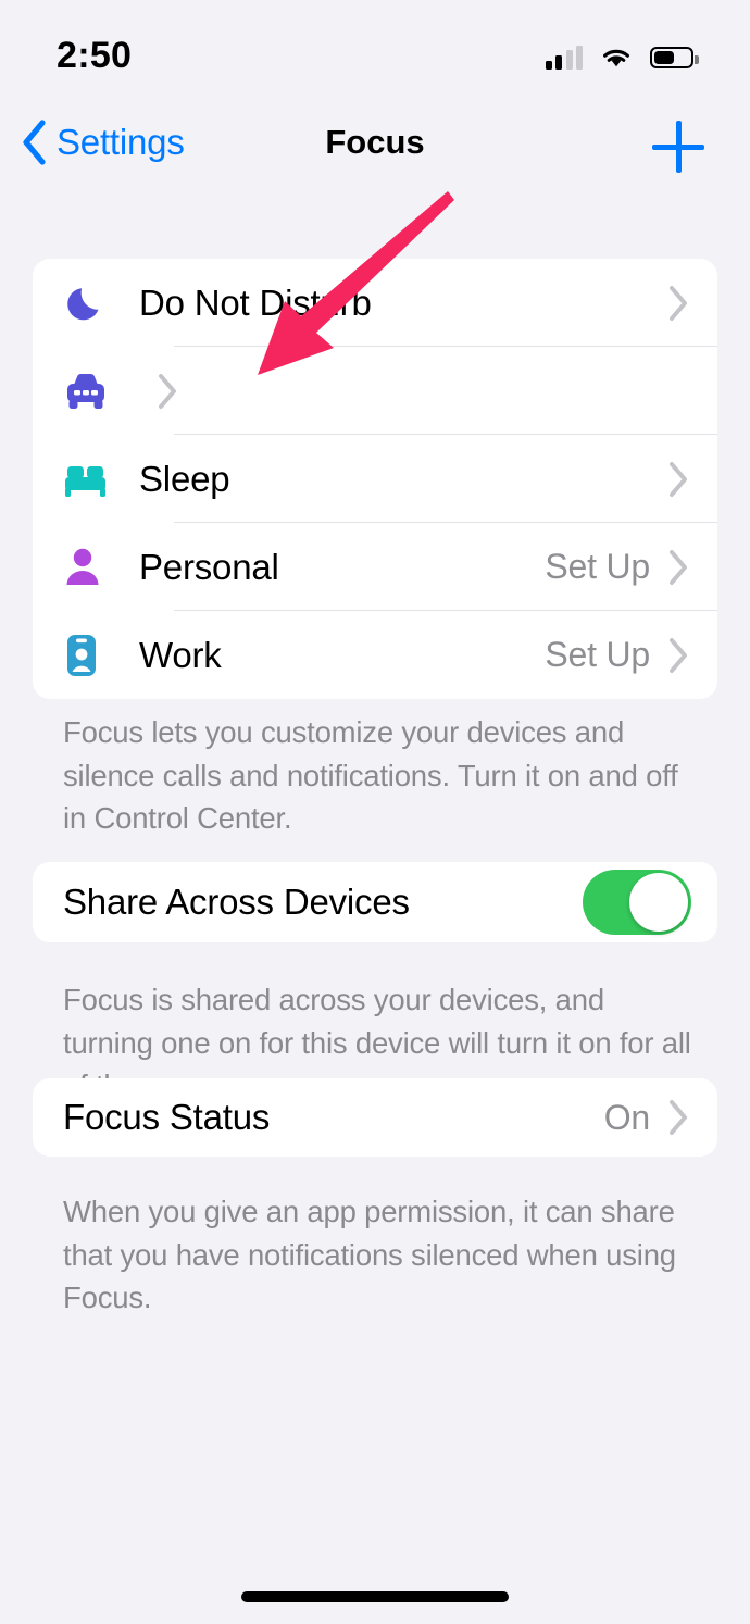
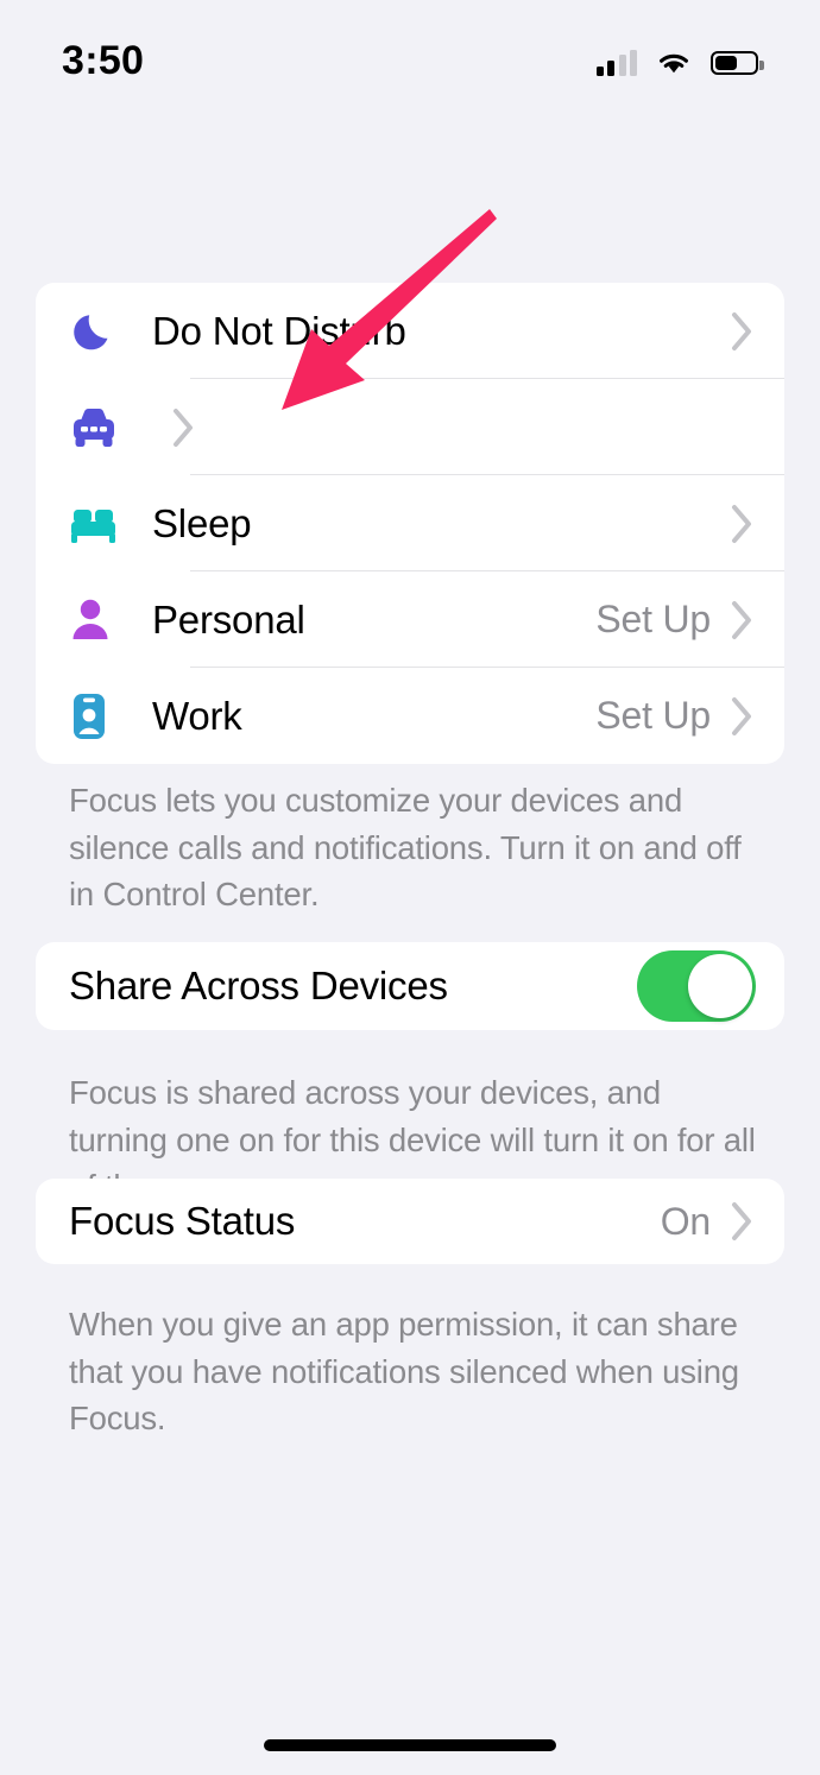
- 2:50
+ 3:50
- Settings
- Focus
  Do Not Distb
  Sleep
  Personal
  Set Up
  Work
  Set Up
  Focus lets you customize your devices and silence calls and notifications. Turn it on and off in Control Center.
  Share Across Devices
  Focus is shared across your devices, and turning one on for this device will turn it on for all
  Focus Status
  On
  When you give an app permission, it can share that you have notifications silenced when using Focus.
